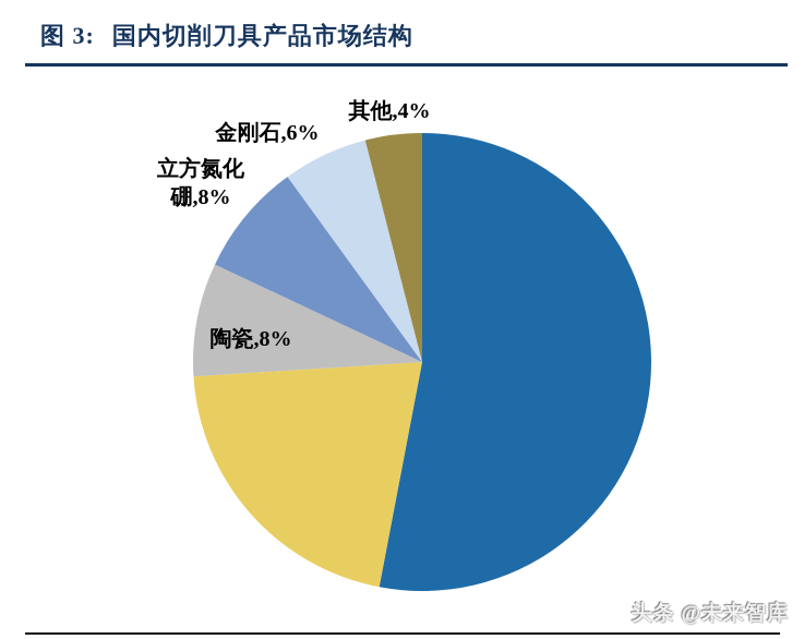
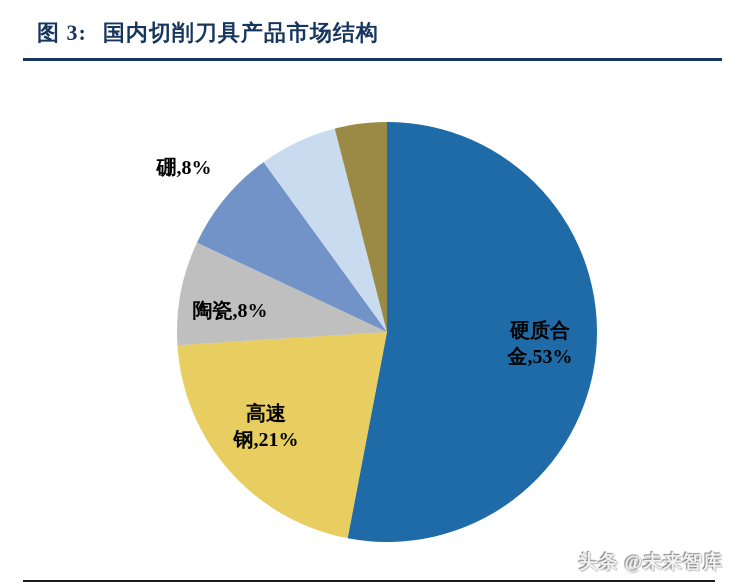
  图 3: 国内切削刀具产品市场结构
+ 硬质合
+ 金,53%
+ 高速
+ 钢,21%
  陶瓷,8%
- 立方氮化
  硼,8%
- 金刚石,6%
- 其他,4%
  头条 @未来智库
